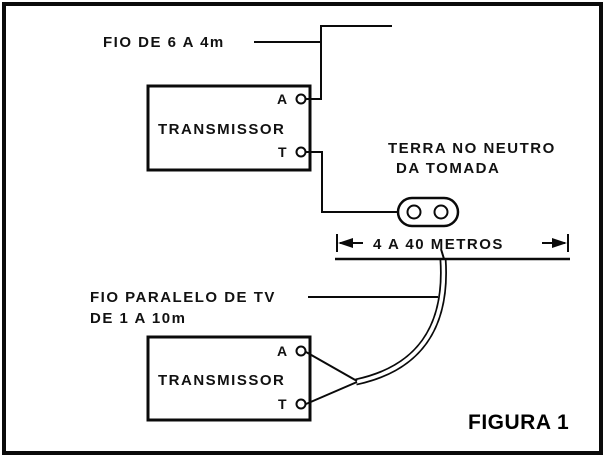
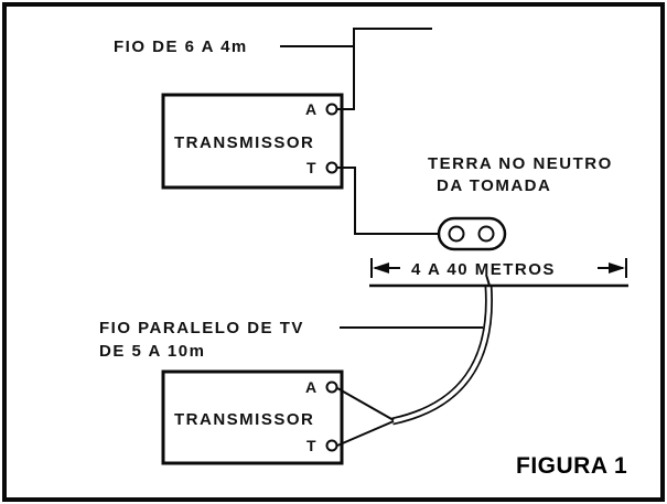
  FIO DE 6 A 4m
  TRANSMISSOR
  A
  T
  TERRA NO NEUTRO
  DA TOMADA
  4 A 40 METROS
  FIO PARALELO DE TV
- DE 1 A 10m
+ DE 5 A 10m
  TRANSMISSOR
  A
  T
  FIGURA 1
